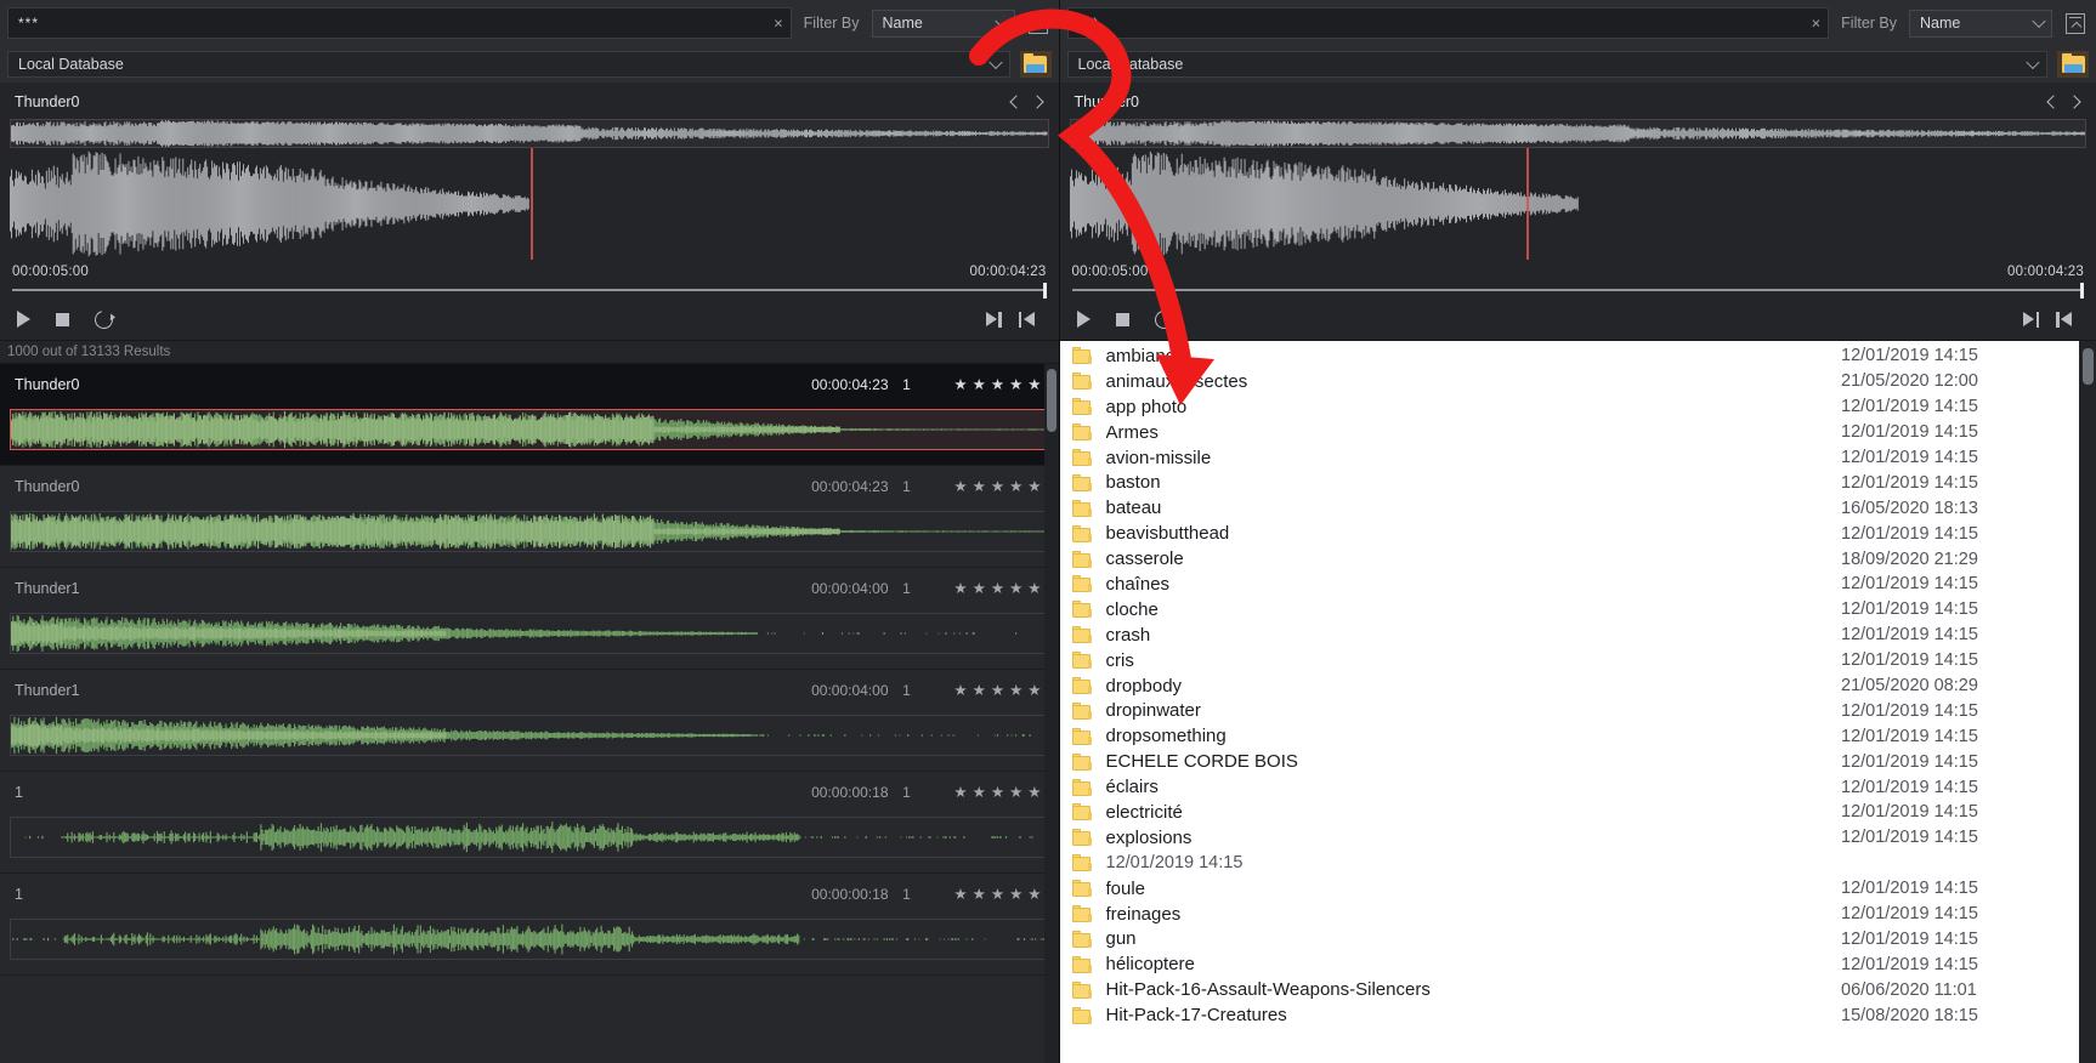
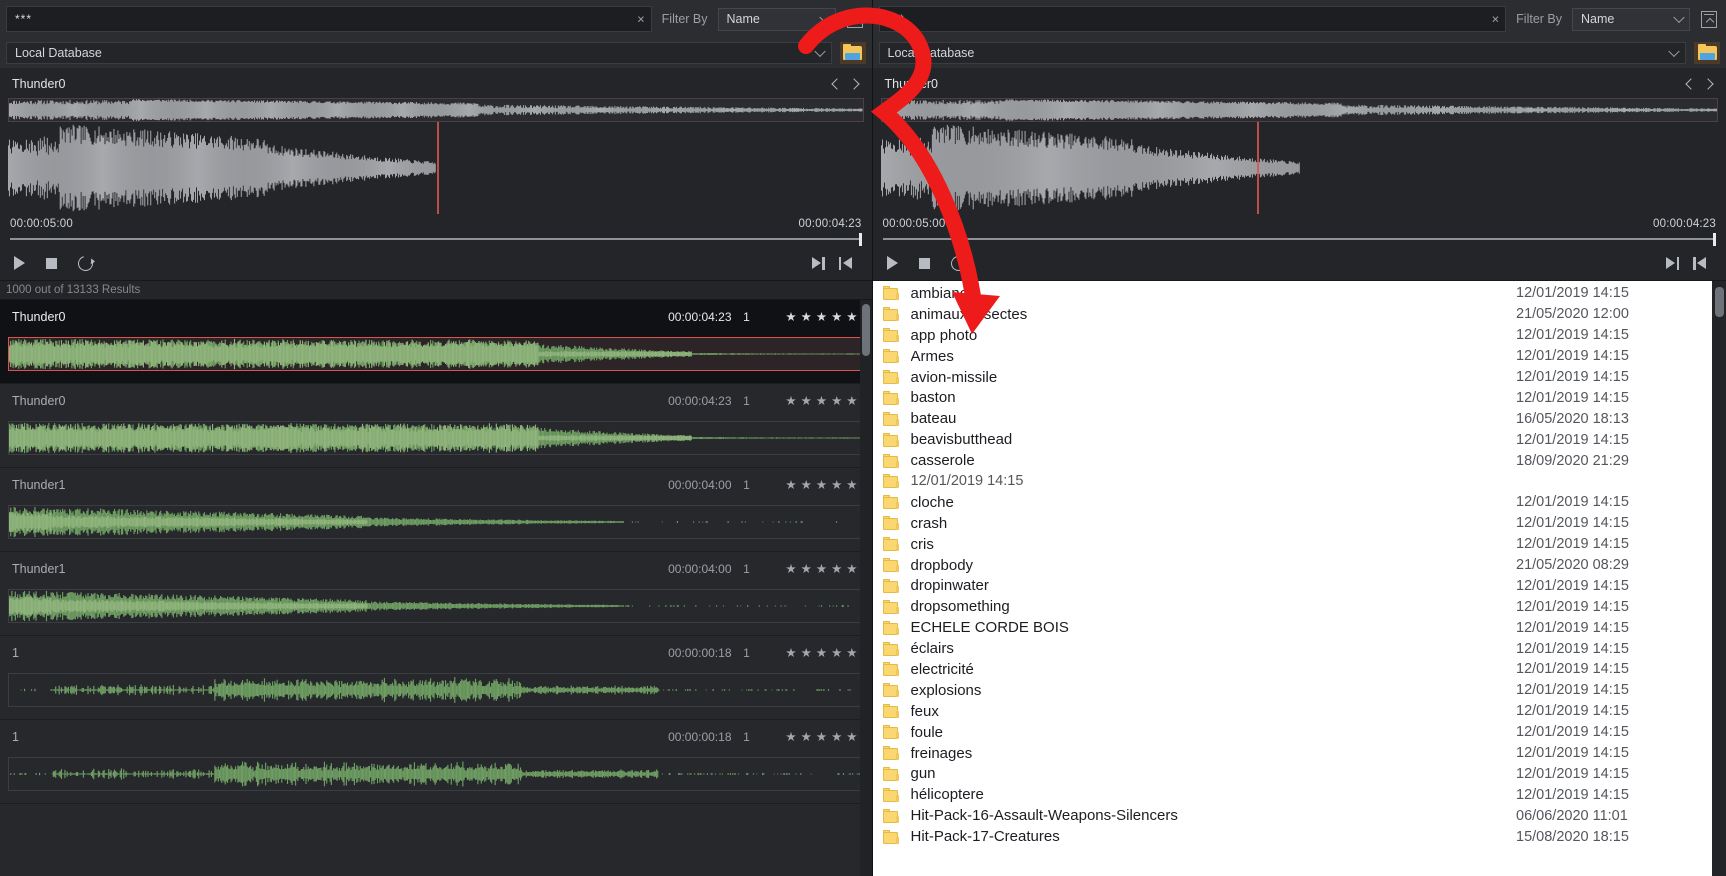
  ***
  ×
  Filter By
  Name
  Local Database
  Thunder0
  00:00:05:00
  00:00:04:23
  1000 out of 13133 Results
  Thunder0
  00:00:04:23
  1
  ★
  ★
  ★
  ★
  ★
  Thunder0
  00:00:04:23
  1
  ★
  ★
  ★
  ★
  ★
  Thunder1
  00:00:04:00
  1
  ★
  ★
  ★
  ★
  ★
  Thunder1
  00:00:04:00
  1
  ★
  ★
  ★
  ★
  ★
  1
  00:00:00:18
  1
  ★
  ★
  ★
  ★
  ★
  1
  00:00:00:18
  1
  ★
  ★
  ★
  ★
  ★
  ×
  Filter By
  Name
  Locaatabase
  00:00:05:00
  00:00:04:23
  12/01/2019 14:15
  animausectes
  21/05/2020 12:00
  app photo
  12/01/2019 14:15
  Armes
  12/01/2019 14:15
  avion-missile
  12/01/2019 14:15
  baston
  12/01/2019 14:15
  bateau
  16/05/2020 18:13
  beavisbutthead
  12/01/2019 14:15
  casserole
  18/09/2020 21:29
- chaînes
  12/01/2019 14:15
  cloche
  12/01/2019 14:15
  crash
  12/01/2019 14:15
  cris
  12/01/2019 14:15
  dropbody
  21/05/2020 08:29
  dropinwater
  12/01/2019 14:15
  dropsomething
  12/01/2019 14:15
  ECHELE CORDE BOIS
  12/01/2019 14:15
  éclairs
  12/01/2019 14:15
  electricité
  12/01/2019 14:15
  explosions
  12/01/2019 14:15
+ feux
  12/01/2019 14:15
  foule
  12/01/2019 14:15
  freinages
  12/01/2019 14:15
  gun
  12/01/2019 14:15
  hélicoptere
  12/01/2019 14:15
  Hit-Pack-16-Assault-Weapons-Silencers
  06/06/2020 11:01
  Hit-Pack-17-Creatures
  15/08/2020 18:15
